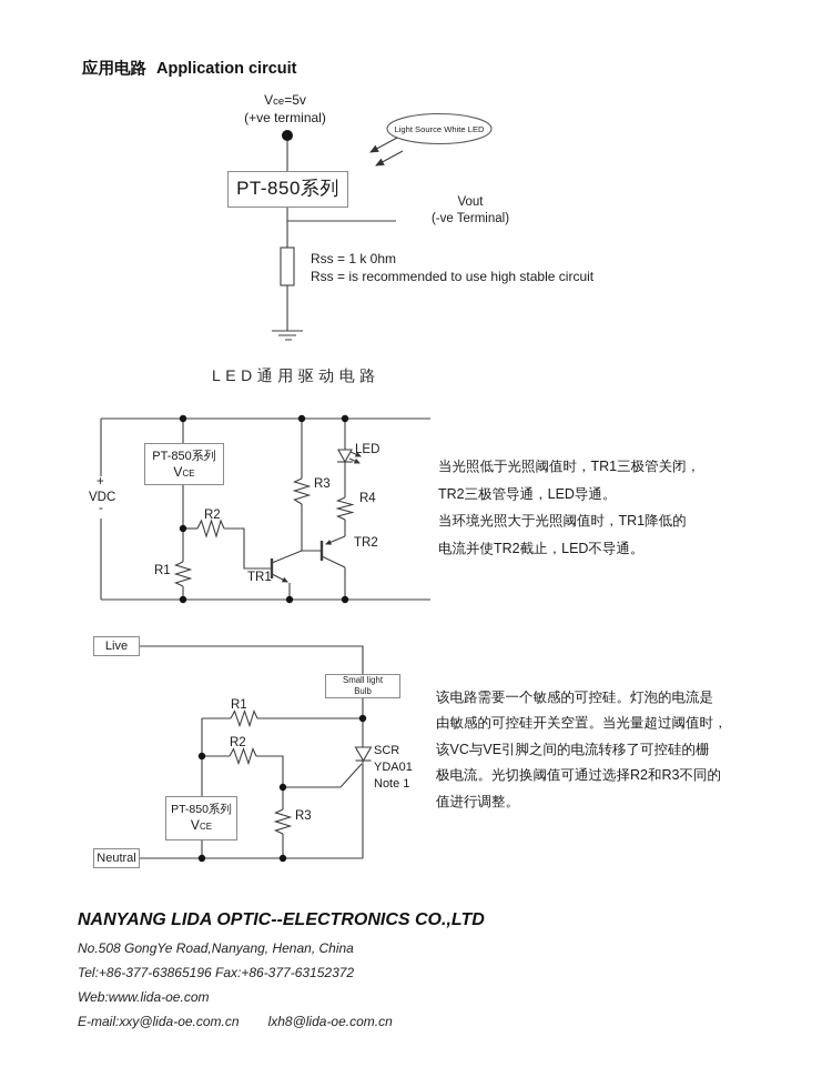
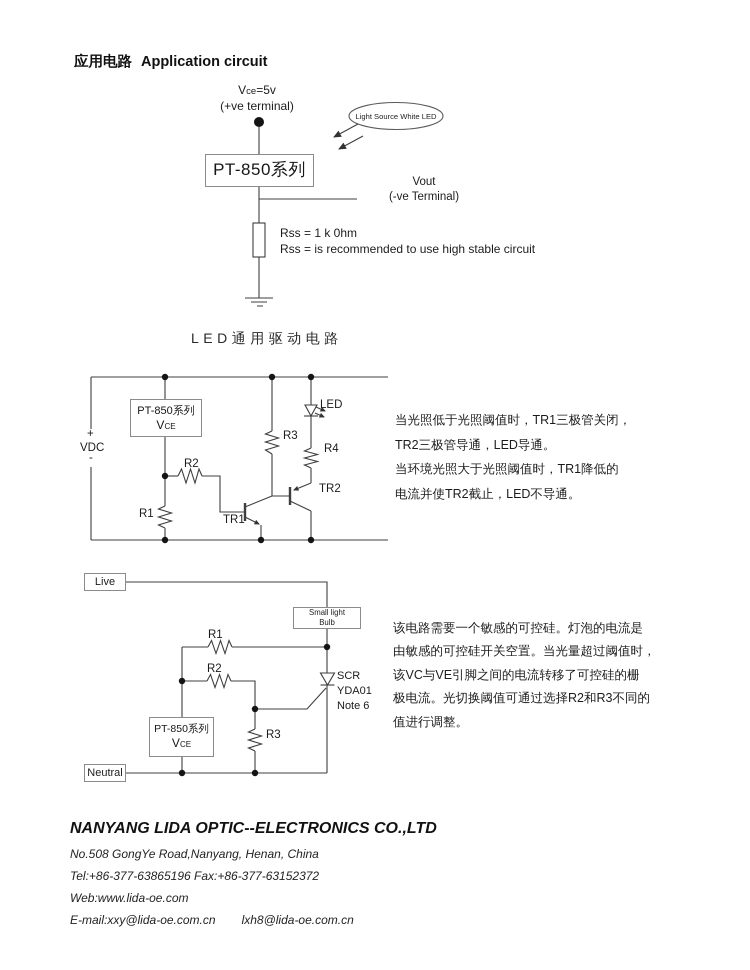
  应用电路 Application circuit
  Vce=5v
  (+ve terminal)
  PT-850系列
  Light Source White LED
  Vout
  (-ve Terminal)
  Rss = 1 k 0hm
  Rss = is recommended to use high stable circuit
  LED通用驱动电路
  +
  VDC
  -
  PT-850系列
  VCE
  R2
  R1
  R3
  R4
  LED
  TR1
  TR2
  当光照低于光照阈值时，TR1三极管关闭，
  TR2三极管导通，LED导通。
  当环境光照大于光照阈值时，TR1降低的
  电流并使TR2截止，LED不导通。
  Live
  Small light
  Bulb
  R1
  R2
  R3
  SCR
  YDA01
- Note 1
+ Note 6
  PT-850系列
  VCE
  Neutral
  该电路需要一个敏感的可控硅。灯泡的电流是
  由敏感的可控硅开关空置。当光量超过阈值时，
  该VC与VE引脚之间的电流转移了可控硅的栅
  极电流。光切换阈值可通过选择R2和R3不同的
  值进行调整。
  NANYANG LIDA OPTIC--ELECTRONICS CO.,LTD
  No.508 GongYe Road,Nanyang, Henan, China
  Tel:+86-377-63865196 Fax:+86-377-63152372
  Web:www.lida-oe.com
  E-mail:xxy@lida-oe.com.cn lxh8@lida-oe.com.cn
